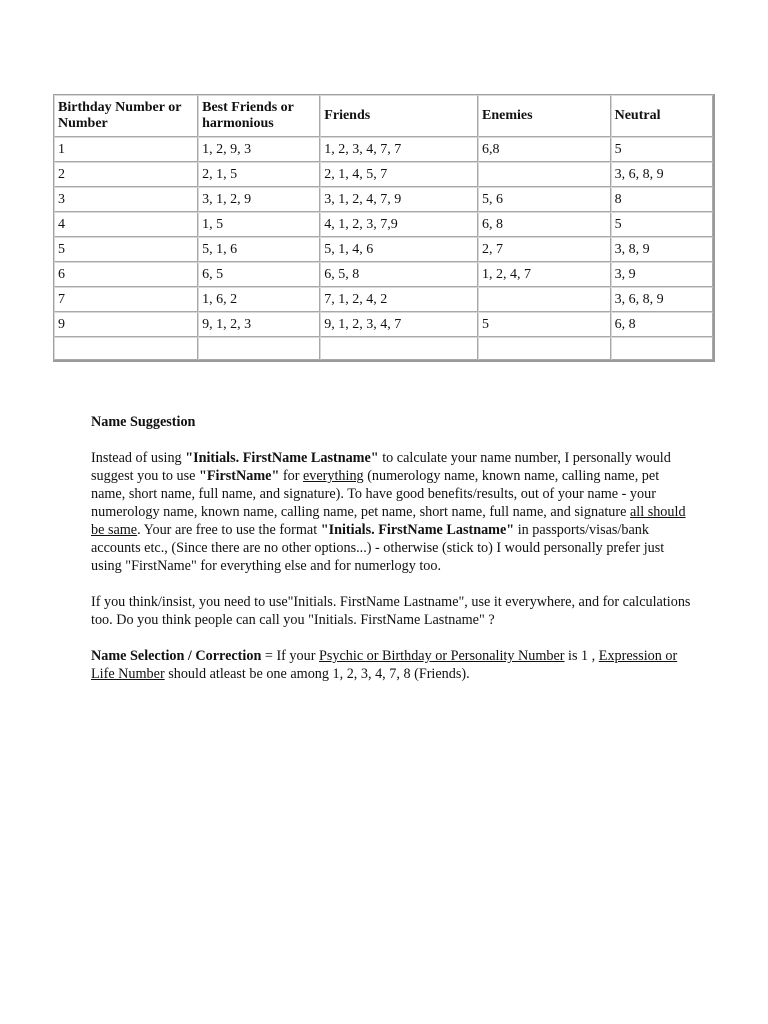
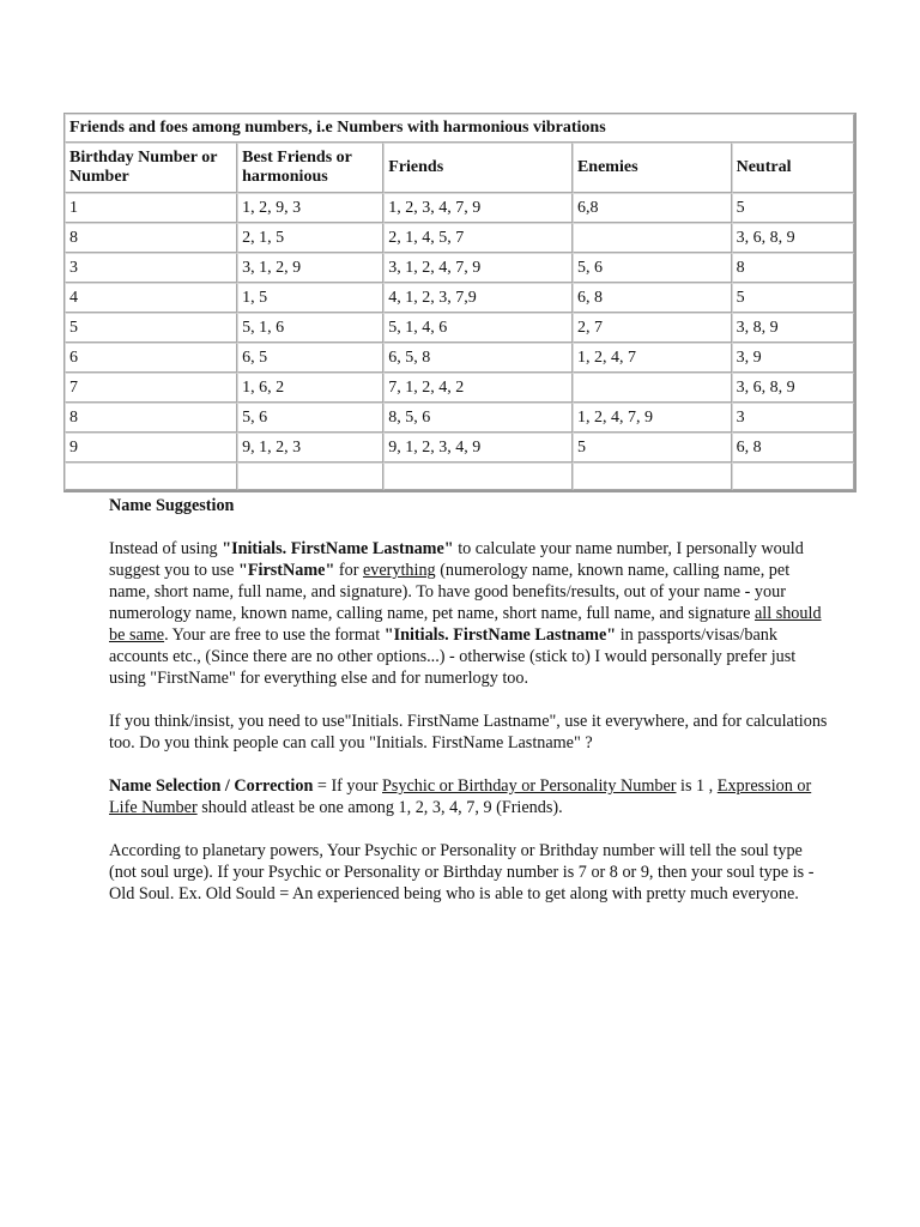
+ Friends and foes among numbers, i.e Numbers with harmonious vibrations
  Birthday Number or Number	Best Friends or harmonious	Friends	Enemies	Neutral
- 1	1, 2, 9, 3	1, 2, 3, 4, 7, 7	6,8	5
+ 1	1, 2, 9, 3	1, 2, 3, 4, 7, 9	6,8	5
- 2	2, 1, 5	2, 1, 4, 5, 7		3, 6, 8, 9
+ 8	2, 1, 5	2, 1, 4, 5, 7		3, 6, 8, 9
  3	3, 1, 2, 9	3, 1, 2, 4, 7, 9	5, 6	8
  4	1, 5	4, 1, 2, 3, 7,9	6, 8	5
  5	5, 1, 6	5, 1, 4, 6	2, 7	3, 8, 9
  6	6, 5	6, 5, 8	1, 2, 4, 7	3, 9
  7	1, 6, 2	7, 1, 2, 4, 2		3, 6, 8, 9
+ 8	5, 6	8, 5, 6	1, 2, 4, 7, 9	3
- 9	9, 1, 2, 3	9, 1, 2, 3, 4, 7	5	6, 8
+ 9	9, 1, 2, 3	9, 1, 2, 3, 4, 9	5	6, 8
  Name Suggestion
  Instead of using "Initials. FirstName Lastname" to calculate your name number, I personally would suggest you to use "FirstName" for everything (numerology name, known name, calling name, pet name, short name, full name, and signature). To have good benefits/results, out of your name - your numerology name, known name, calling name, pet name, short name, full name, and signature all should be same. Your are free to use the format "Initials. FirstName Lastname" in passports/visas/bank accounts etc., (Since there are no other options...) - otherwise (stick to) I would personally prefer just using "FirstName" for everything else and for numerlogy too.
  If you think/insist, you need to use"Initials. FirstName Lastname", use it everywhere, and for calculations too. Do you think people can call you "Initials. FirstName Lastname" ?
- Name Selection / Correction = If your Psychic or Birthday or Personality Number is 1 , Expression or Life Number should atleast be one among 1, 2, 3, 4, 7, 8 (Friends).
+ Name Selection / Correction = If your Psychic or Birthday or Personality Number is 1 , Expression or Life Number should atleast be one among 1, 2, 3, 4, 7, 9 (Friends).
+ According to planetary powers, Your Psychic or Personality or Brithday number will tell the soul type (not soul urge). If your Psychic or Personality or Birthday number is 7 or 8 or 9, then your soul type is - Old Soul. Ex. Old Sould = An experienced being who is able to get along with pretty much everyone.
